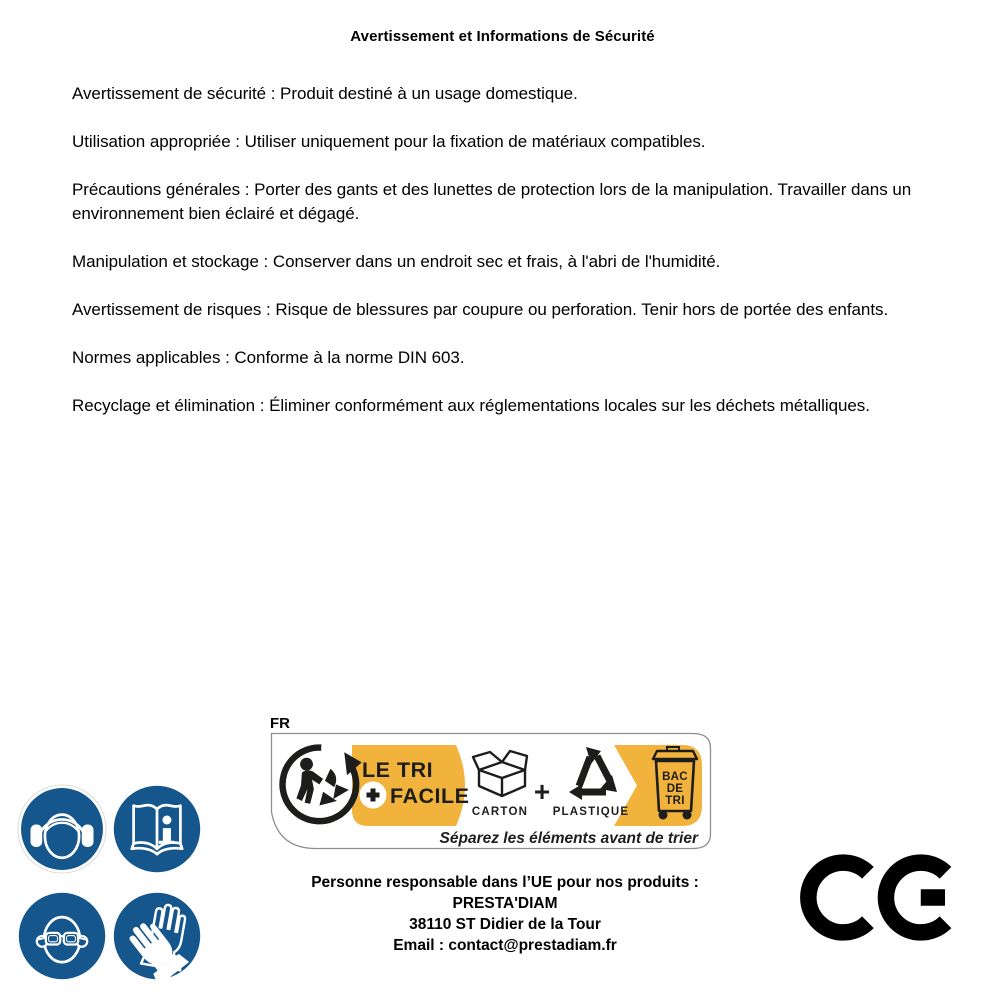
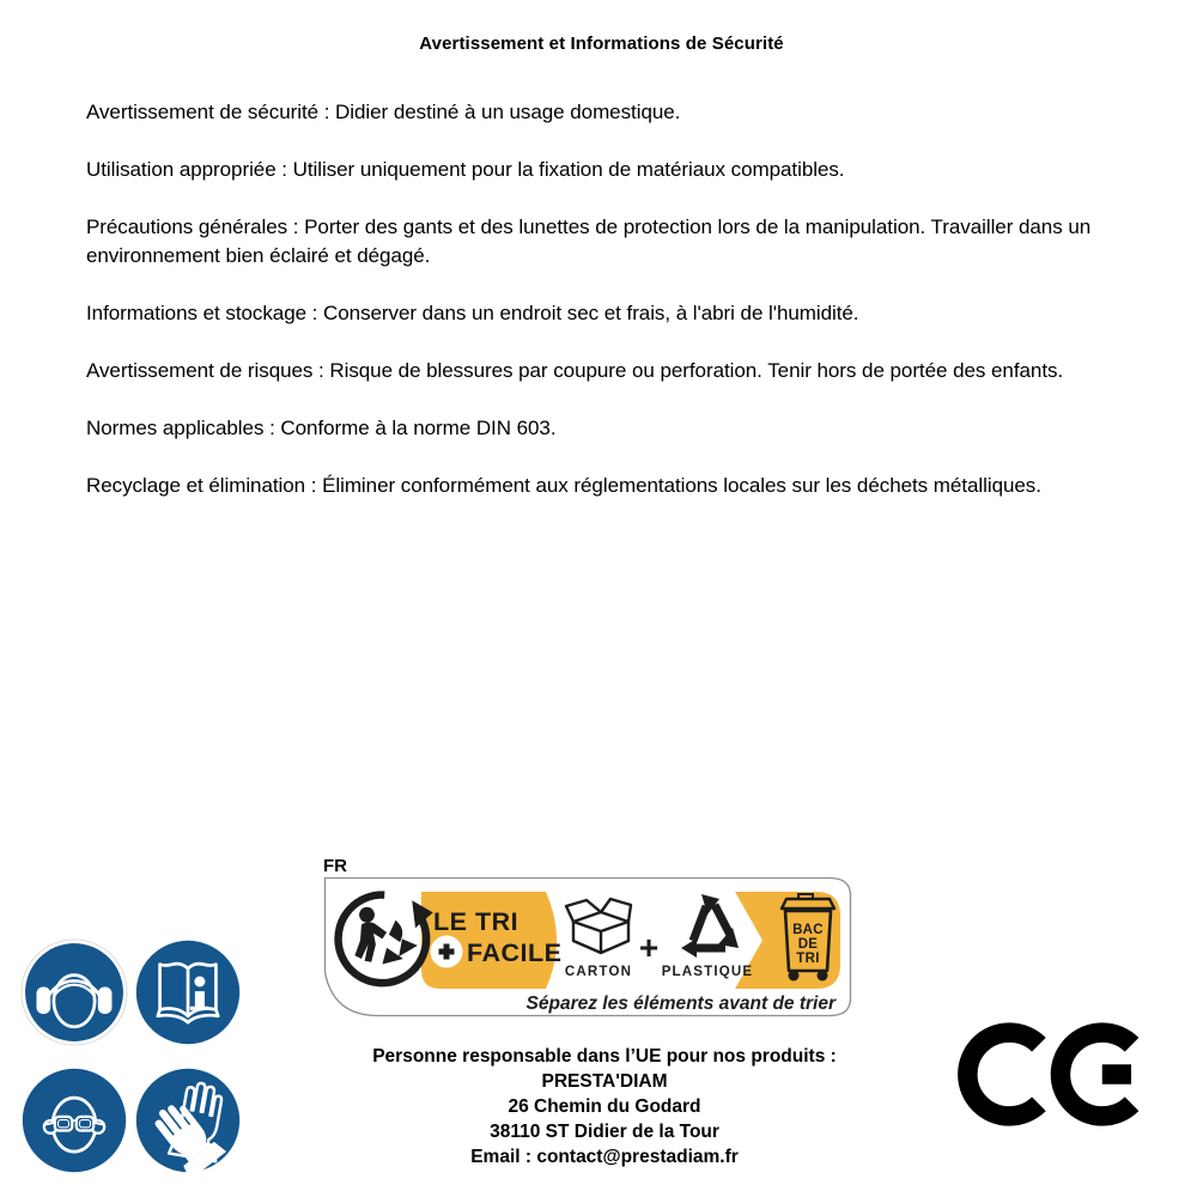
  Avertissement et Informations de Sécurité
- Avertissement de sécurité : Produit destiné à un usage domestique.
+ Avertissement de sécurité : Didier destiné à un usage domestique.
  Utilisation appropriée : Utiliser uniquement pour la fixation de matériaux compatibles.
  Précautions générales : Porter des gants et des lunettes de protection lors de la manipulation. Travailler dans un environnement bien éclairé et dégagé.
- Manipulation et stockage : Conserver dans un endroit sec et frais, à l'abri de l'humidité.
+ Informations et stockage : Conserver dans un endroit sec et frais, à l'abri de l'humidité.
  Avertissement de risques : Risque de blessures par coupure ou perforation. Tenir hors de portée des enfants.
  Normes applicables : Conforme à la norme DIN 603.
  Recyclage et élimination : Éliminer conformément aux réglementations locales sur les déchets métalliques.
  FR
  LE TRI
  FACILE
  CARTON
  +
  PLASTIQUE
  BAC
  DE
  TRI
  Séparez les éléments avant de trier
  Personne responsable dans l’UE pour nos produits :
  PRESTA'DIAM
+ 26 Chemin du Godard
  38110 ST Didier de la Tour
  Email : contact@prestadiam.fr
